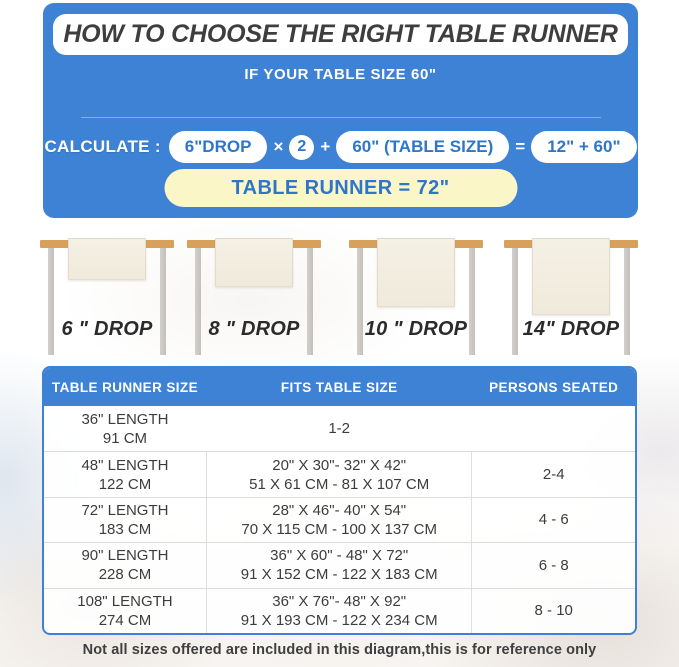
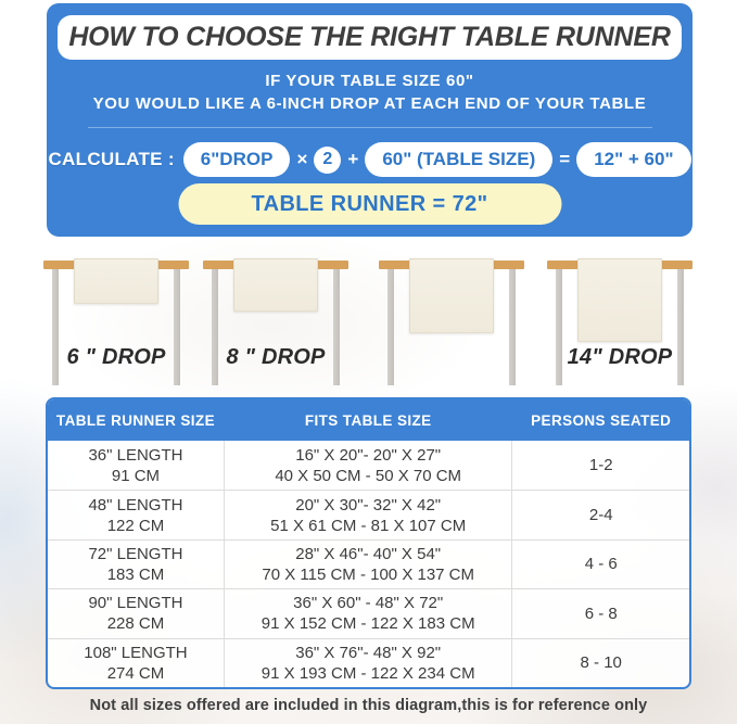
  HOW TO CHOOSE THE RIGHT TABLE RUNNER
  IF YOUR TABLE SIZE 60"
+ YOU WOULD LIKE A 6-INCH DROP AT EACH END OF YOUR TABLE
  CALCULATE :
  6"DROP
  ×
  2
  +
  60" (TABLE SIZE)
  =
  12" + 60"
  TABLE RUNNER = 72"
  6 " DROP
  8 " DROP
- 10 " DROP
  14" DROP
  TABLE RUNNER SIZE
  FITS TABLE SIZE
  PERSONS SEATED
  36" LENGTH
  91 CM
+ 16" X 20"- 20" X 27"
+ 40 X 50 CM - 50 X 70 CM
  1-2
  48" LENGTH
  122 CM
  20" X 30"- 32" X 42"
  51 X 61 CM - 81 X 107 CM
  2-4
  72" LENGTH
  183 CM
  28" X 46"- 40" X 54"
  70 X 115 CM - 100 X 137 CM
  4 - 6
  90" LENGTH
  228 CM
  36" X 60" - 48" X 72"
  91 X 152 CM - 122 X 183 CM
  6 - 8
  108" LENGTH
  274 CM
  36" X 76"- 48" X 92"
  91 X 193 CM - 122 X 234 CM
  8 - 10
  Not all sizes offered are included in this diagram,this is for reference only
